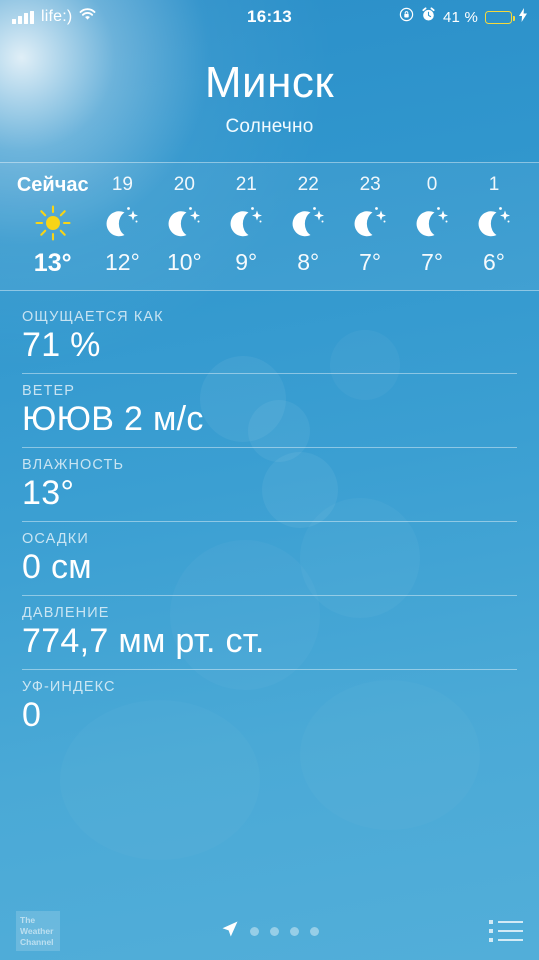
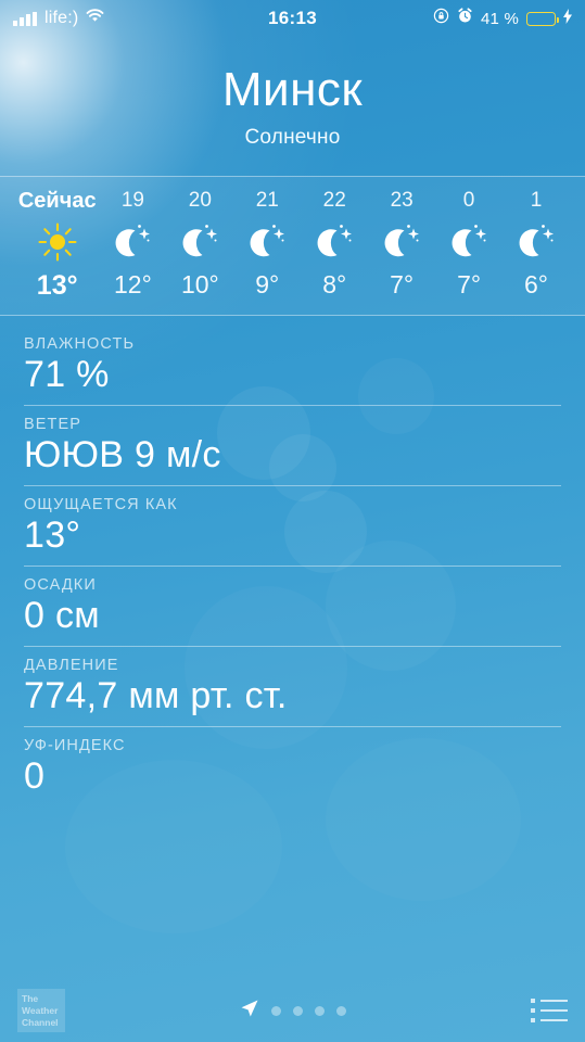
  life:)
  16:13
  41 %
  Минск
  Солнечно
  Сейчас
  19
  20
  21
  22
  23
  0
  1
  13°
  12°
  10°
  9°
  8°
  7°
  7°
  6°
- ОЩУЩАЕТСЯ КАК
+ ВЛАЖНОСТЬ
  71 %
  ВЕТЕР
- ЮЮВ 2 м/с
+ ЮЮВ 9 м/с
- ВЛАЖНОСТЬ
+ ОЩУЩАЕТСЯ КАК
  13°
  ОСАДКИ
  0 см
  ДАВЛЕНИЕ
  774,7 мм рт. ст.
  УФ-ИНДЕКС
  0
  The
  Weather
  Channel
